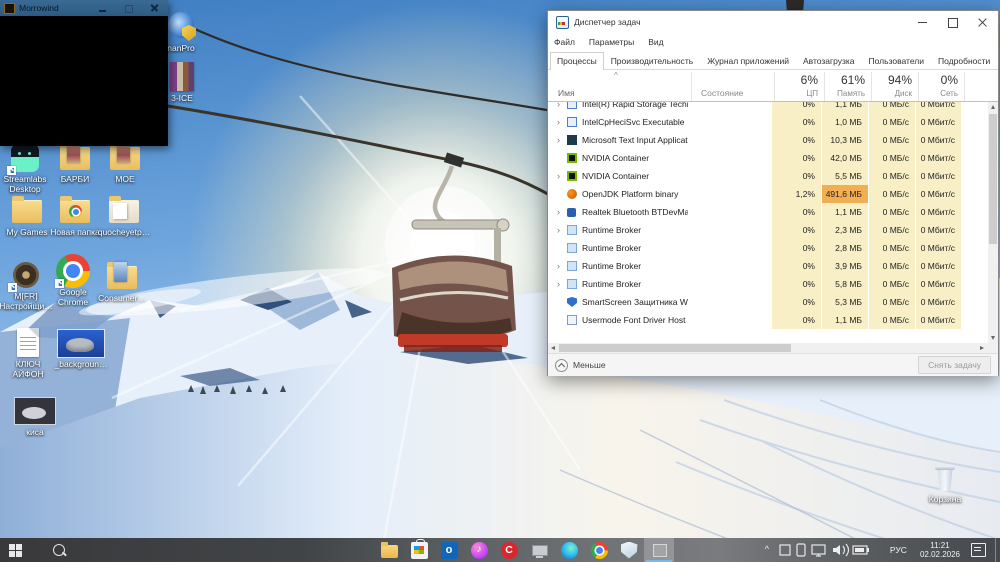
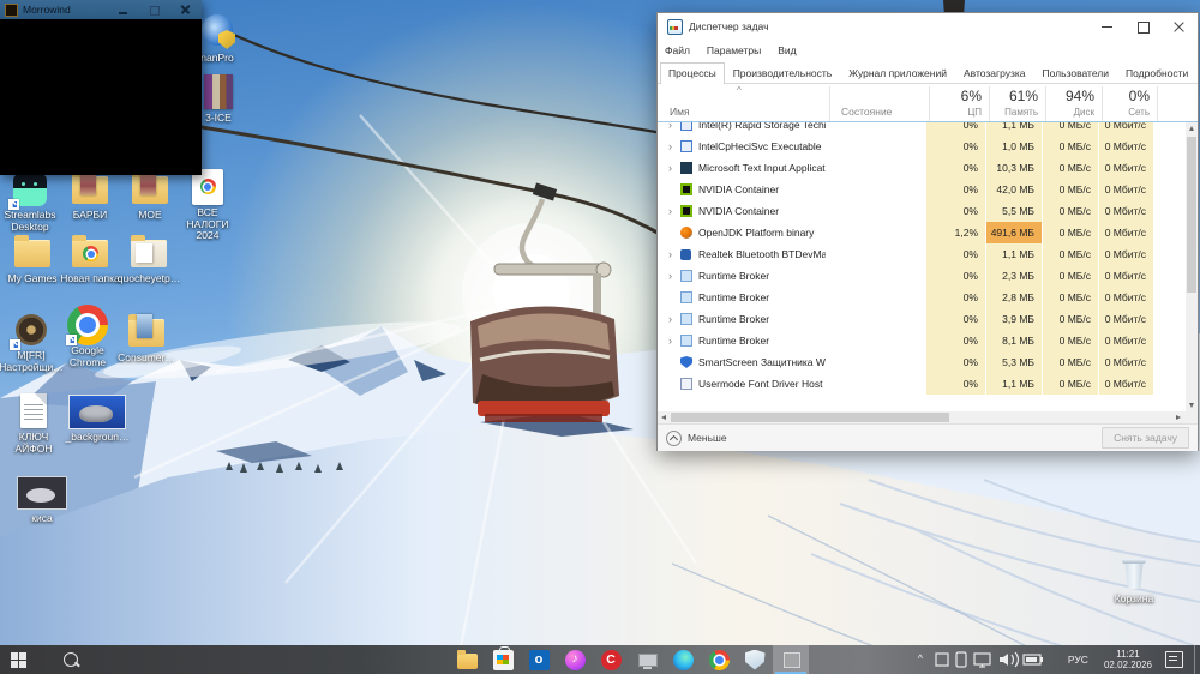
  nanPro
  3-ICE
  Streamlabs Desktop
  БАРБИ
  МОЕ
+ ВСЕ НАЛОГИ 2024
  My Games
  Новая папка
  quocheyetp…
  M[FR] Настройщи…
  Google Chrome
  Consumer…
  КЛЮЧ АЙФОН
  _backgroun…
  киса
  Корзина
  Morrowind
  Диспетчер задач
  Файл
  Параметры
  Вид
  Процессы
  Производительность
  Журнал приложений
  Автозагрузка
  Пользователи
  Подробности
  ^
  Имя
  Состояние
  6%
  ЦП
  61%
  Память
  94%
  Диск
  0%
  Сеть
  ›
  Intel(R) Rapid Storage Tech
  0%
  1,1 МБ
  0 МБ/с
  0 Мбит/с
  ›
  IntelCpHeciSvc Executable
  0%
  1,0 МБ
  0 МБ/с
  0 Мбит/с
  ›
  Microsoft Text Input Applicat
  0%
  10,3 МБ
  0 МБ/с
  0 Мбит/с
  NVIDIA Container
  0%
  42,0 МБ
  0 МБ/с
  0 Мбит/с
  ›
  NVIDIA Container
  0%
  5,5 МБ
  0 МБ/с
  0 Мбит/с
  OpenJDK Platform binary
  1,2%
  491,6 МБ
  0 МБ/с
  0 Мбит/с
  ›
  Realtek Bluetooth BTDevMa
  0%
  1,1 МБ
  0 МБ/с
  0 Мбит/с
  ›
  Runtime Broker
  0%
  2,3 МБ
  0 МБ/с
  0 Мбит/с
  Runtime Broker
  0%
  2,8 МБ
  0 МБ/с
  0 Мбит/с
  ›
  Runtime Broker
  0%
  3,9 МБ
  0 МБ/с
  0 Мбит/с
  ›
  Runtime Broker
  0%
- 5,8 МБ
+ 8,1 МБ
  0 МБ/с
  0 Мбит/с
  SmartScreen Защитника W
  0%
  5,3 МБ
  0 МБ/с
  0 Мбит/с
  Usermode Font Driver Host
  0%
  1,1 МБ
  0 МБ/с
  0 Мбит/с
  Меньше
  Снять задачу
  o
  ♪
  C
  ^
  РУС
  11:21
  02.02.2026
